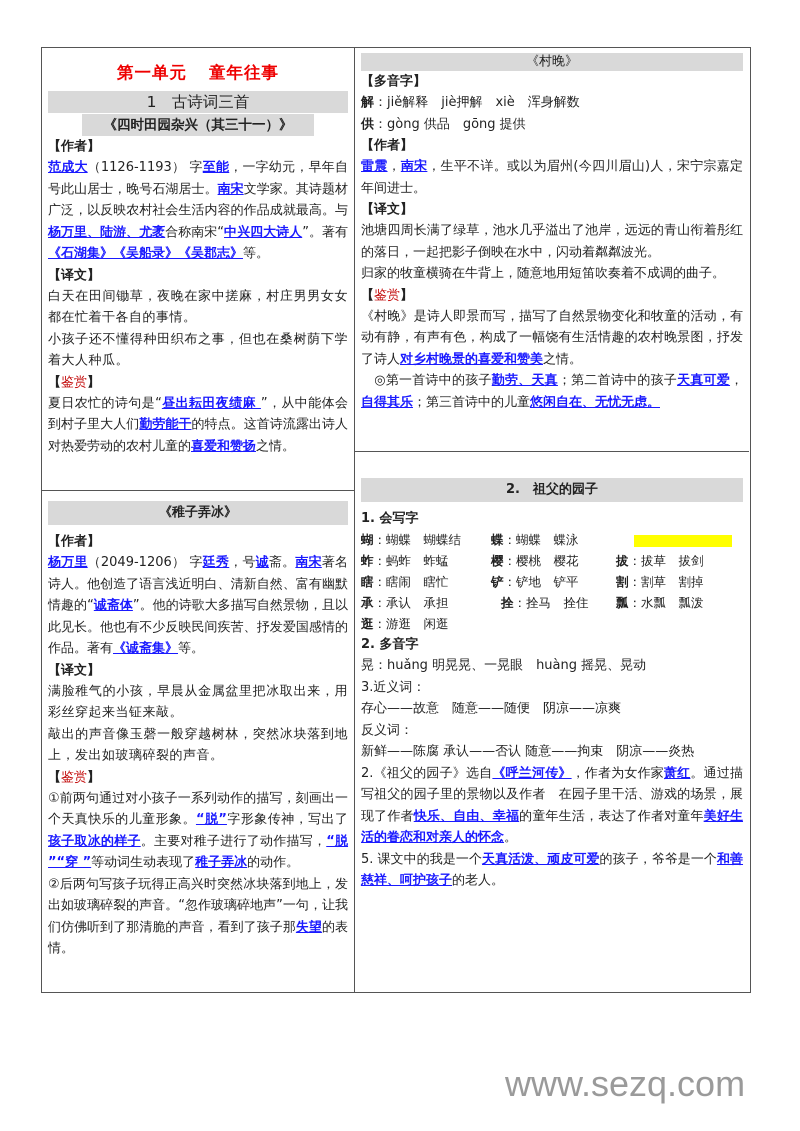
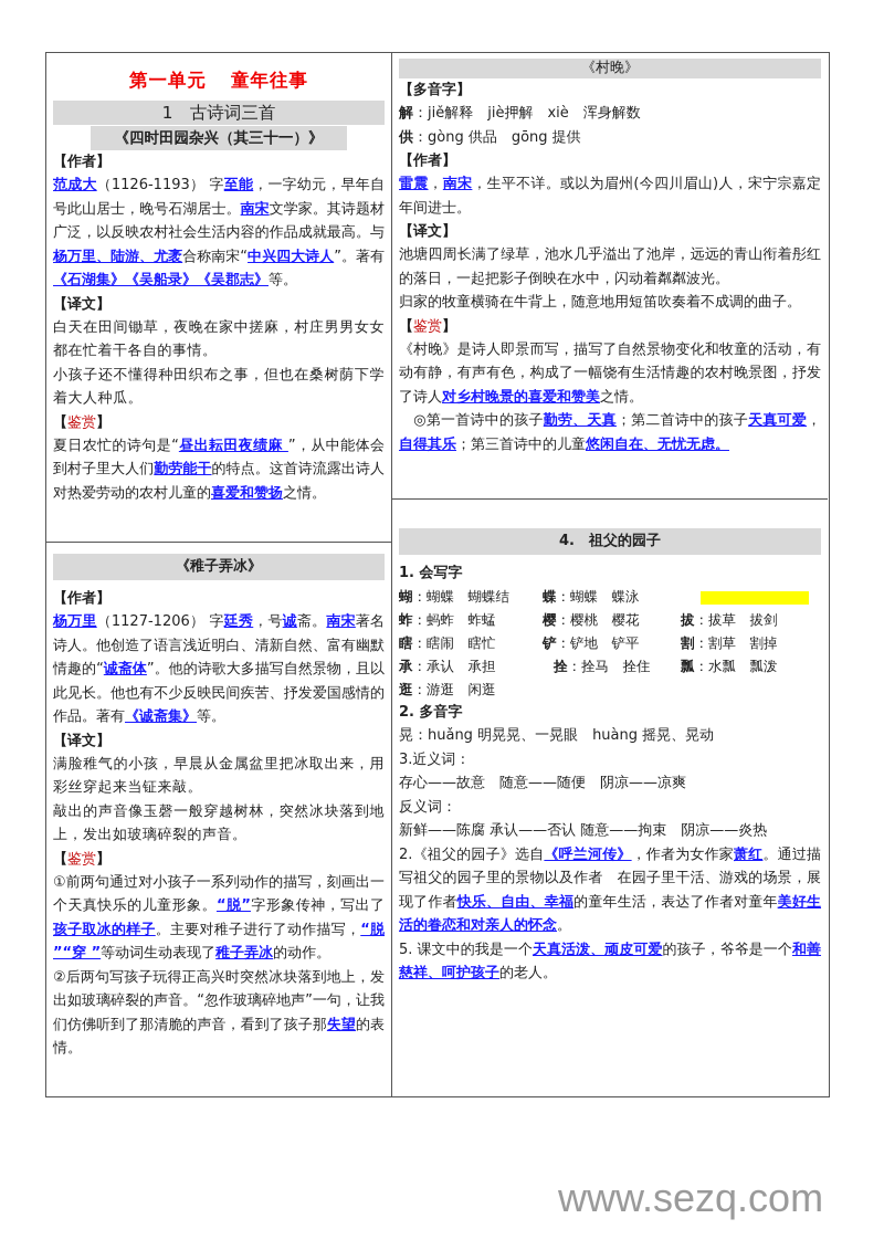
  第一单元 童年往事
  1 古诗词三首
  《四时田园杂兴（其三十一）》
  【作者】
  范成大（1126-1193） 字至能，一字幼元，早年自号此山居士，晚号石湖居士。南宋文学家。其诗题材广泛，以反映农村社会生活内容的作品成就最高。与杨万里、陆游、尤袤合称南宋“中兴四大诗人”。著有《石湖集》《吴船录》《吴郡志》等。
  【译文】
  白天在田间锄草，夜晚在家中搓麻，村庄男男女女都在忙着干各自的事情。
  小孩子还不懂得种田织布之事，但也在桑树荫下学着大人种瓜。
  【鉴赏】
  夏日农忙的诗句是“昼出耘田夜绩麻 ”，从中能体会到村子里大人们勤劳能干的特点。这首诗流露出诗人对热爱劳动的农村儿童的喜爱和赞扬之情。
  《稚子弄冰》
  【作者】
- 杨万里（2049-1206） 字廷秀，号诚斋。南宋著名诗人。他创造了语言浅近明白、清新自然、富有幽默情趣的“诚斋体”。他的诗歌大多描写自然景物，且以此见长。他也有不少反映民间疾苦、抒发爱国感情的作品。著有《诚斋集》等。
+ 杨万里（1127-1206） 字廷秀，号诚斋。南宋著名诗人。他创造了语言浅近明白、清新自然、富有幽默情趣的“诚斋体”。他的诗歌大多描写自然景物，且以此见长。他也有不少反映民间疾苦、抒发爱国感情的作品。著有《诚斋集》等。
  【译文】
  满脸稚气的小孩，早晨从金属盆里把冰取出来，用彩丝穿起来当钲来敲。
  敲出的声音像玉磬一般穿越树林，突然冰块落到地上，发出如玻璃碎裂的声音。
  【鉴赏】
  ①前两句通过对小孩子一系列动作的描写，刻画出一个天真快乐的儿童形象。“脱”字形象传神，写出了孩子取冰的样子。主要对稚子进行了动作描写，“脱 ”“穿 ”等动词生动表现了稚子弄冰的动作。
  ②后两句写孩子玩得正高兴时突然冰块落到地上，发出如玻璃碎裂的声音。“忽作玻璃碎地声”一句，让我们仿佛听到了那清脆的声音，看到了孩子那失望的表情。
  《村晚》
  【多音字】
  解：jiě解释 jiè押解 xiè 浑身解数
  供：gòng 供品 gōng 提供
  【作者】
  雷震，南宋，生平不详。或以为眉州(今四川眉山)人，宋宁宗嘉定年间进士。
  【译文】
  池塘四周长满了绿草，池水几乎溢出了池岸，远远的青山衔着彤红的落日，一起把影子倒映在水中，闪动着粼粼波光。
  归家的牧童横骑在牛背上，随意地用短笛吹奏着不成调的曲子。
  【鉴赏】
  《村晚》是诗人即景而写，描写了自然景物变化和牧童的活动，有动有静，有声有色，构成了一幅饶有生活情趣的农村晚景图，抒发了诗人对乡村晚景的喜爱和赞美之情。
  ◎第一首诗中的孩子勤劳、天真；第二首诗中的孩子天真可爱，自得其乐；第三首诗中的儿童悠闲自在、无忧无虑。
- 2. 祖父的园子
+ 4. 祖父的园子
  1. 会写字
  蝴：蝴蝶 蝴蝶结 蝶：蝴蝶 蝶泳
  蚱：蚂蚱 蚱蜢 樱：樱桃 樱花 拔：拔草 拔剑
  瞎：瞎闹 瞎忙 铲：铲地 铲平 割：割草 割掉
  承：承认 承担 拴：拴马 拴住 瓢：水瓢 瓢泼
  逛：游逛 闲逛
  2. 多音字
  晃：huǎng 明晃晃、一晃眼 huàng 摇晃、晃动
  3.近义词：
  存心——故意 随意——随便 阴凉——凉爽
  反义词：
  新鲜——陈腐 承认——否认 随意——拘束 阴凉——炎热
  2.《祖父的园子》选自《呼兰河传》，作者为女作家萧红。通过描写祖父的园子里的景物以及作者 在园子里干活、游戏的场景，展现了作者快乐、自由、幸福的童年生活，表达了作者对童年美好生活的眷恋和对亲人的怀念。
  5. 课文中的我是一个天真活泼、顽皮可爱的孩子，爷爷是一个和善慈祥、呵护孩子的老人。
  www.sezq.com
